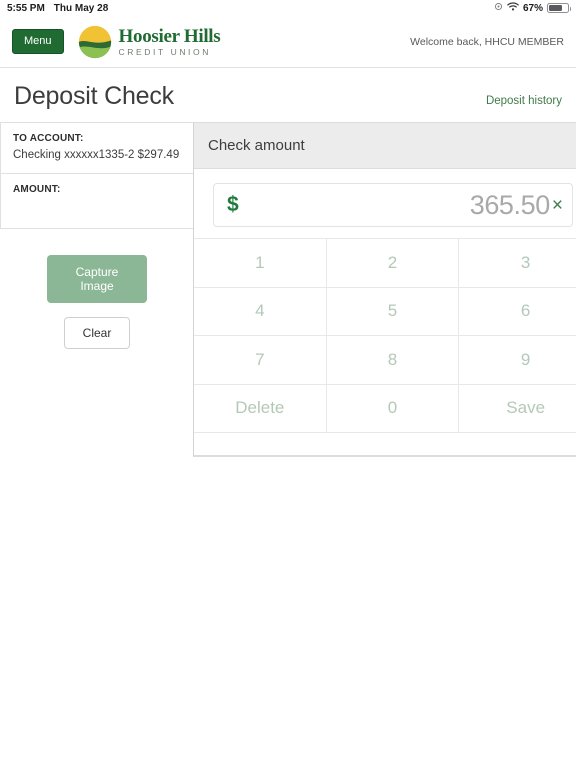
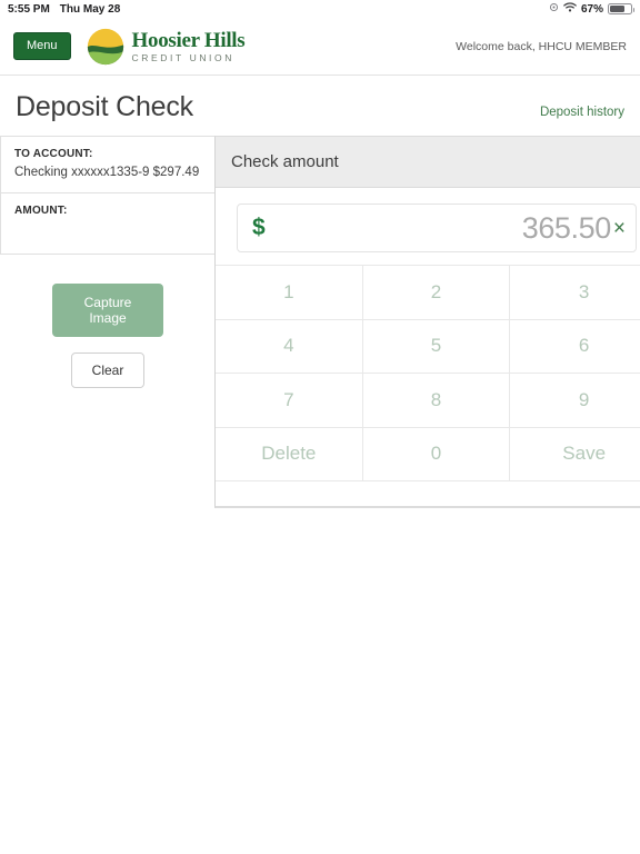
  5:55 PM
  Thu May 28
  67%
  Menu
  Hoosier Hills
  CREDIT UNION
  Welcome back, HHCU MEMBER
  Deposit Check
  Deposit history
  TO ACCOUNT:
- Checking xxxxxx1335-2 $297.49
+ Checking xxxxxx1335-9 $297.49
  AMOUNT:
  Capture Image
  Clear
  Check amount
  $
  365.50
  ×
  1
  2
  3
  4
  5
  6
  7
  8
  9
  Delete
  0
  Save
